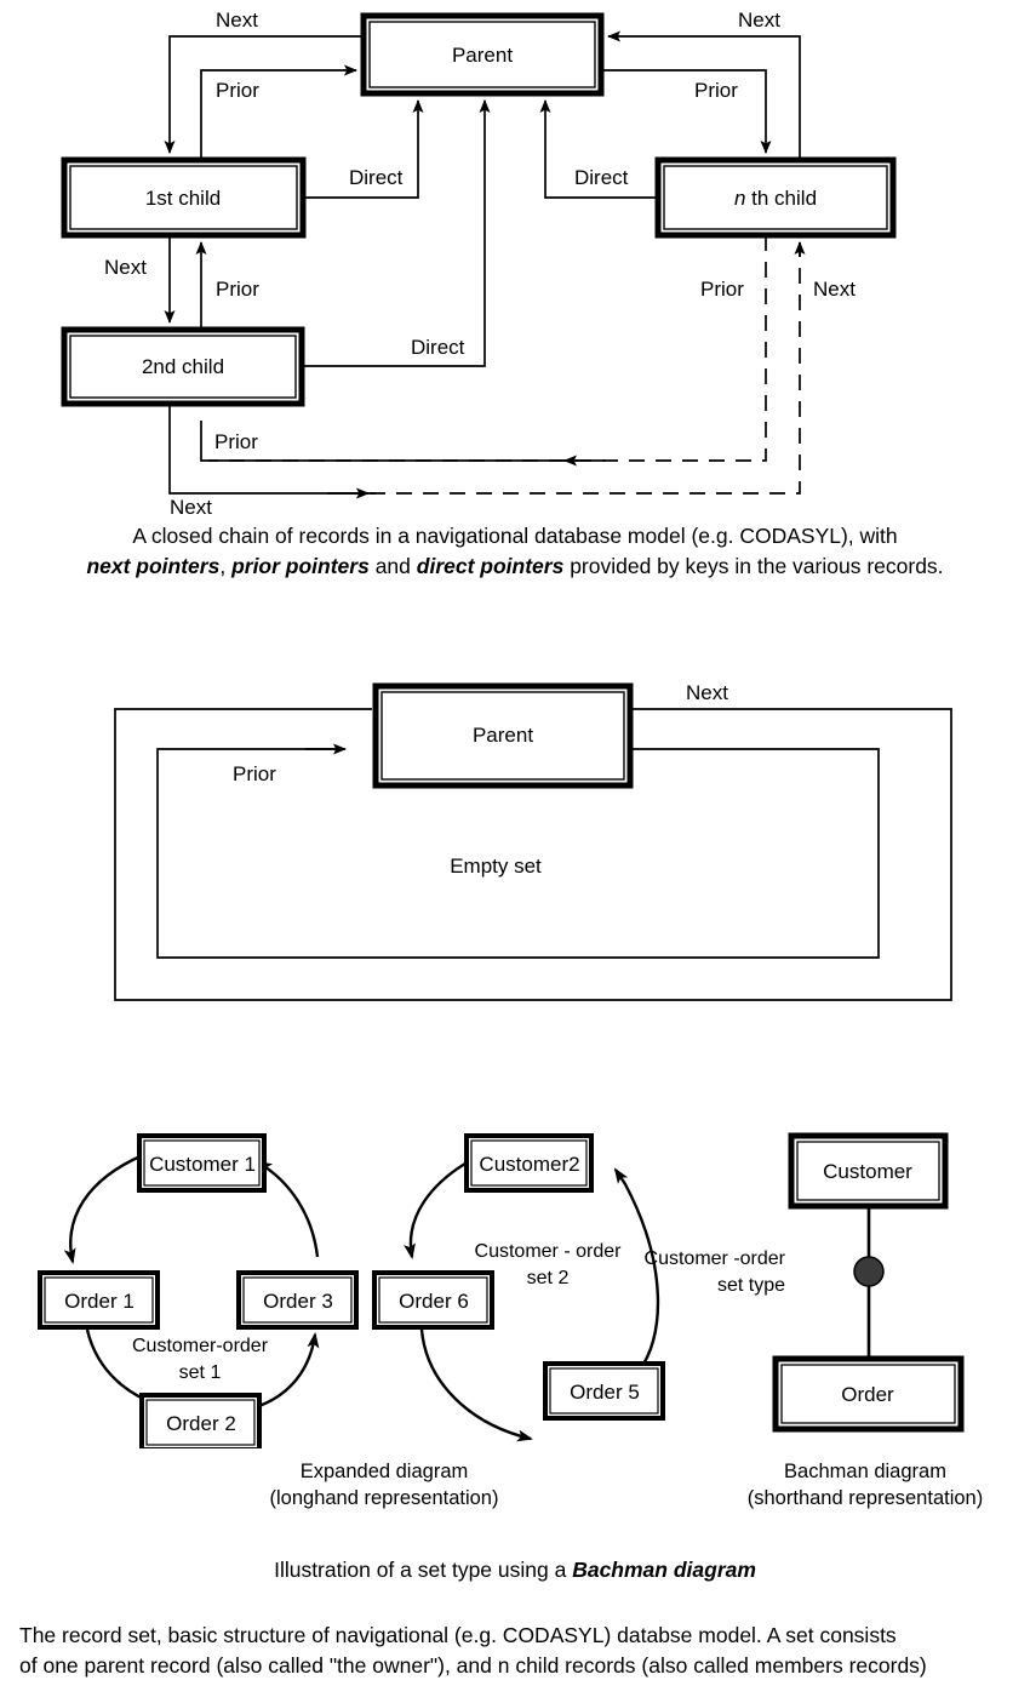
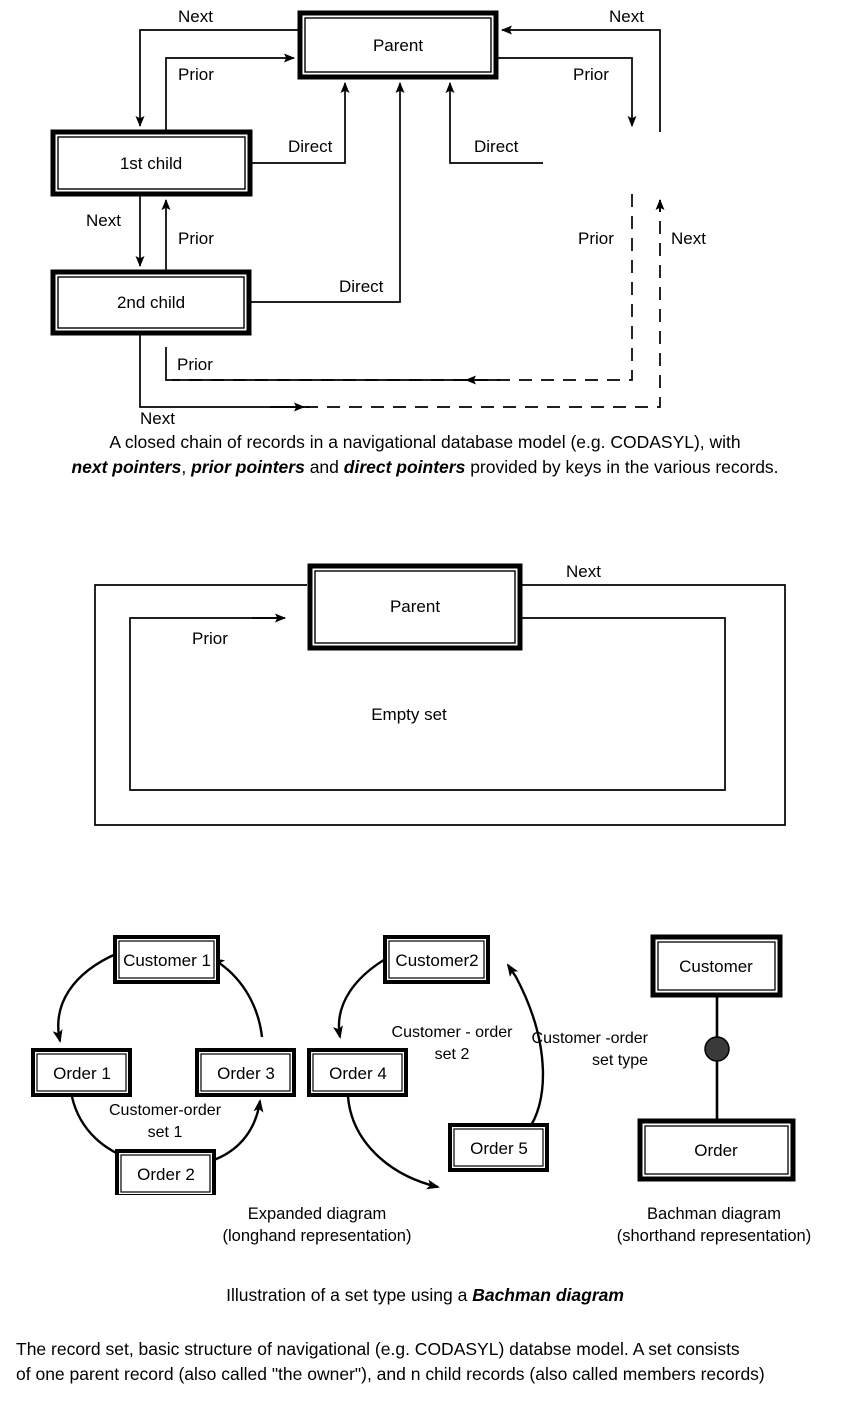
  Parent
  1st child
  2nd child
- n th child
  Next
  Prior
  Next
  Prior
  Direct
  Direct
  Direct
  Next
  Prior
  Prior
  Prior
  Next
  Next
  A closed chain of records in a navigational database model (e.g. CODASYL), with
  next pointers, prior pointers and direct pointers provided by keys in the various records.
  Parent
  Next
  Prior
  Empty set
  Customer 1
  Order 1
  Order 3
  Order 2
  Customer-order
  set 1
  Customer2
- Order 6
+ Order 4
  Order 5
  Customer - order
  set 2
  Customer
  Order
  Customer -order
  set type
  Expanded diagram
  (longhand representation)
  Bachman diagram
  (shorthand representation)
  Illustration of a set type using a Bachman diagram
  The record set, basic structure of navigational (e.g. CODASYL) databse model. A set consists
  of one parent record (also called "the owner"), and n child records (also called members records)
